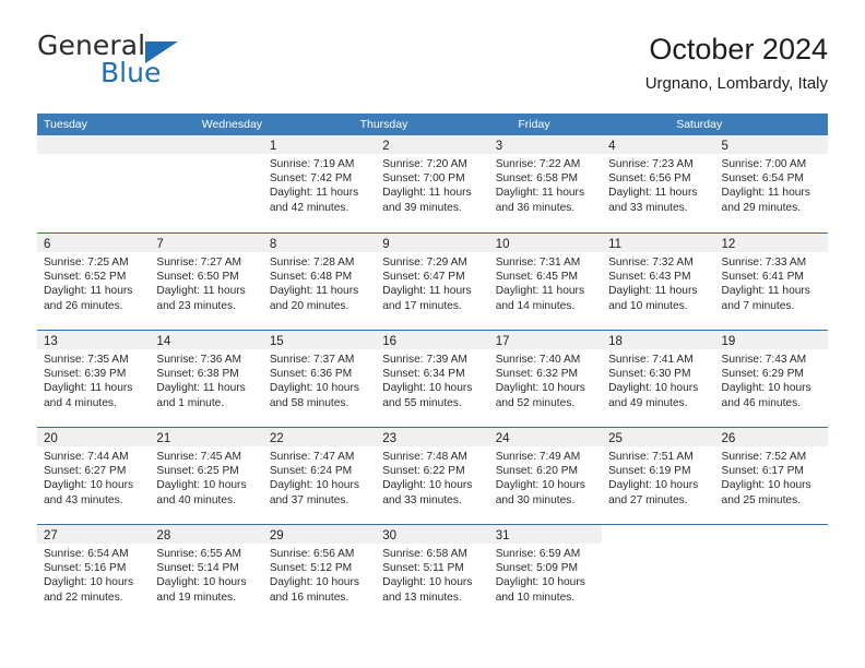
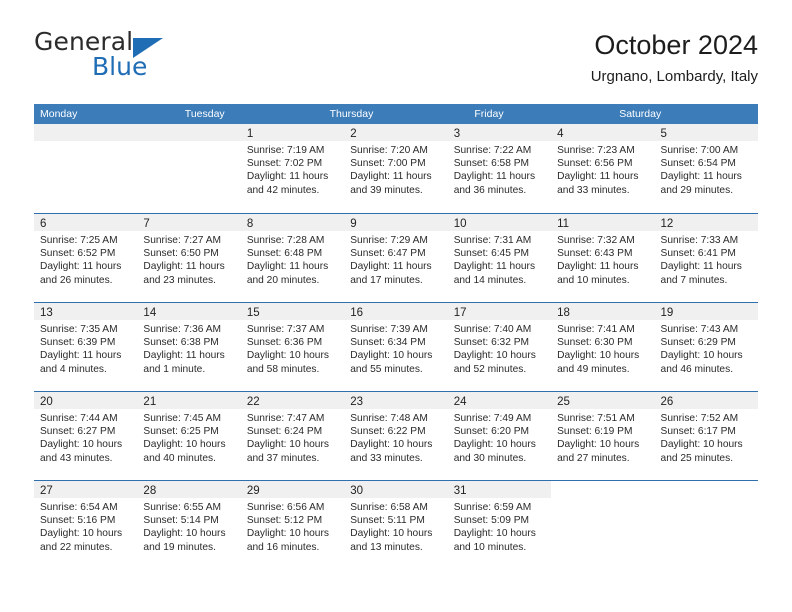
  General
  Blue
  October 2024
  Urgnano, Lombardy, Italy
+ Monday
  Tuesday
- Wednesday
  Thursday
  Friday
  Saturday
  1
  Sunrise: 7:19 AM
- Sunset: 7:42 PM
+ Sunset: 7:02 PM
  Daylight: 11 hours
  and 42 minutes.
  2
  Sunrise: 7:20 AM
  Sunset: 7:00 PM
  Daylight: 11 hours
  and 39 minutes.
  3
  Sunrise: 7:22 AM
  Sunset: 6:58 PM
  Daylight: 11 hours
  and 36 minutes.
  4
  Sunrise: 7:23 AM
  Sunset: 6:56 PM
  Daylight: 11 hours
  and 33 minutes.
  5
  Sunrise: 7:00 AM
  Sunset: 6:54 PM
  Daylight: 11 hours
  and 29 minutes.
  6
  Sunrise: 7:25 AM
  Sunset: 6:52 PM
  Daylight: 11 hours
  and 26 minutes.
  7
  Sunrise: 7:27 AM
  Sunset: 6:50 PM
  Daylight: 11 hours
  and 23 minutes.
  8
  Sunrise: 7:28 AM
  Sunset: 6:48 PM
  Daylight: 11 hours
  and 20 minutes.
  9
  Sunrise: 7:29 AM
  Sunset: 6:47 PM
  Daylight: 11 hours
  and 17 minutes.
  10
  Sunrise: 7:31 AM
  Sunset: 6:45 PM
  Daylight: 11 hours
  and 14 minutes.
  11
  Sunrise: 7:32 AM
  Sunset: 6:43 PM
  Daylight: 11 hours
  and 10 minutes.
  12
  Sunrise: 7:33 AM
  Sunset: 6:41 PM
  Daylight: 11 hours
  and 7 minutes.
  13
  Sunrise: 7:35 AM
  Sunset: 6:39 PM
  Daylight: 11 hours
  and 4 minutes.
  14
  Sunrise: 7:36 AM
  Sunset: 6:38 PM
  Daylight: 11 hours
  and 1 minute.
  15
  Sunrise: 7:37 AM
  Sunset: 6:36 PM
  Daylight: 10 hours
  and 58 minutes.
  16
  Sunrise: 7:39 AM
  Sunset: 6:34 PM
  Daylight: 10 hours
  and 55 minutes.
  17
  Sunrise: 7:40 AM
  Sunset: 6:32 PM
  Daylight: 10 hours
  and 52 minutes.
  18
  Sunrise: 7:41 AM
  Sunset: 6:30 PM
  Daylight: 10 hours
  and 49 minutes.
  19
  Sunrise: 7:43 AM
  Sunset: 6:29 PM
  Daylight: 10 hours
  and 46 minutes.
  20
  Sunrise: 7:44 AM
  Sunset: 6:27 PM
  Daylight: 10 hours
  and 43 minutes.
  21
  Sunrise: 7:45 AM
  Sunset: 6:25 PM
  Daylight: 10 hours
  and 40 minutes.
  22
  Sunrise: 7:47 AM
  Sunset: 6:24 PM
  Daylight: 10 hours
  and 37 minutes.
  23
  Sunrise: 7:48 AM
  Sunset: 6:22 PM
  Daylight: 10 hours
  and 33 minutes.
  24
  Sunrise: 7:49 AM
  Sunset: 6:20 PM
  Daylight: 10 hours
  and 30 minutes.
  25
  Sunrise: 7:51 AM
  Sunset: 6:19 PM
  Daylight: 10 hours
  and 27 minutes.
  26
  Sunrise: 7:52 AM
  Sunset: 6:17 PM
  Daylight: 10 hours
  and 25 minutes.
  27
  Sunrise: 6:54 AM
  Sunset: 5:16 PM
  Daylight: 10 hours
  and 22 minutes.
  28
  Sunrise: 6:55 AM
  Sunset: 5:14 PM
  Daylight: 10 hours
  and 19 minutes.
  29
  Sunrise: 6:56 AM
  Sunset: 5:12 PM
  Daylight: 10 hours
  and 16 minutes.
  30
  Sunrise: 6:58 AM
  Sunset: 5:11 PM
  Daylight: 10 hours
  and 13 minutes.
  31
  Sunrise: 6:59 AM
  Sunset: 5:09 PM
  Daylight: 10 hours
  and 10 minutes.
